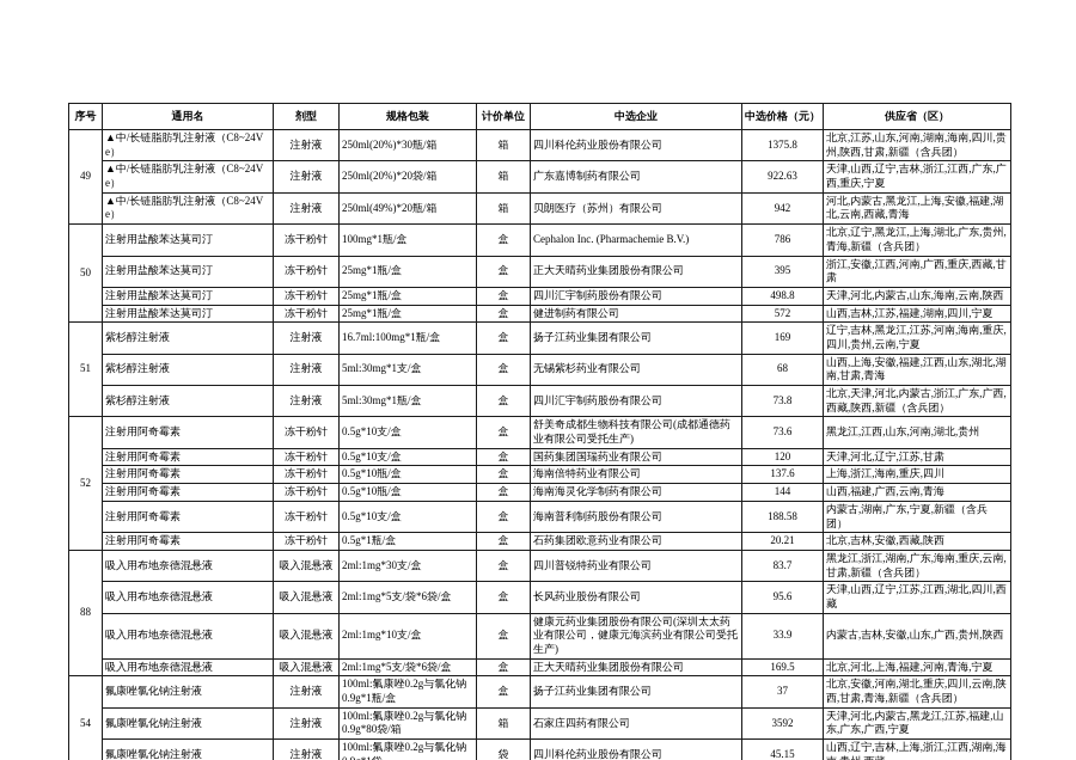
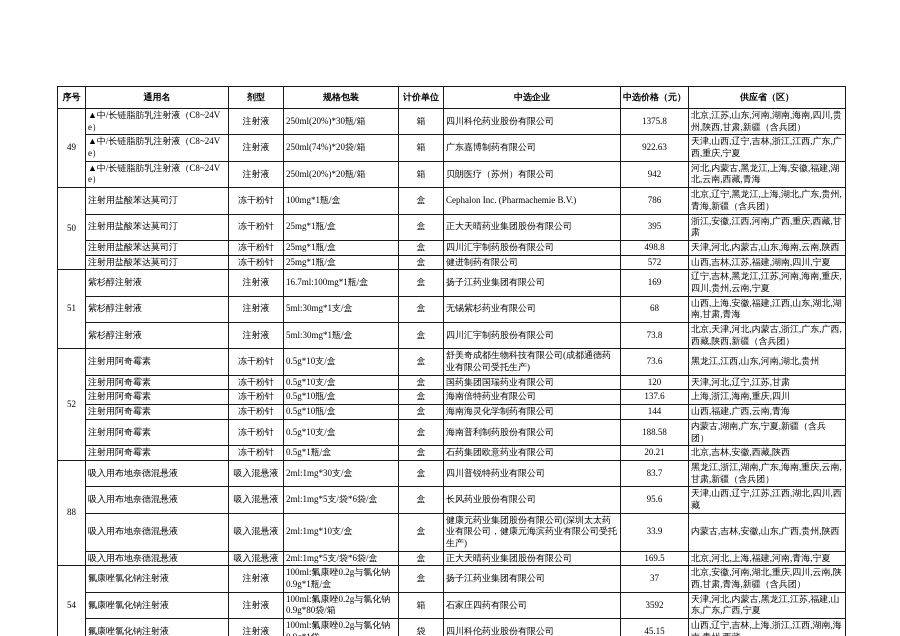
  序号	通用名	剂型	规格包装	计价单位	中选企业	中选价格（元）	供应省（区）
  49	▲中/长链脂肪乳注射液（C8~24Ve）	注射液	250ml(20%)*30瓶/箱	箱	四川科伦药业股份有限公司	1375.8	北京,江苏,山东,河南,湖南,海南,四川,贵州,陕西,甘肃,新疆（含兵团）
- ▲中/长链脂肪乳注射液（C8~24Ve）	注射液	250ml(20%)*20袋/箱	箱	广东嘉博制药有限公司	922.63	天津,山西,辽宁,吉林,浙江,江西,广东,广西,重庆,宁夏
+ ▲中/长链脂肪乳注射液（C8~24Ve）	注射液	250ml(74%)*20袋/箱	箱	广东嘉博制药有限公司	922.63	天津,山西,辽宁,吉林,浙江,江西,广东,广西,重庆,宁夏
- ▲中/长链脂肪乳注射液（C8~24Ve）	注射液	250ml(49%)*20瓶/箱	箱	贝朗医疗（苏州）有限公司	942	河北,内蒙古,黑龙江,上海,安徽,福建,湖北,云南,西藏,青海
+ ▲中/长链脂肪乳注射液（C8~24Ve）	注射液	250ml(20%)*20瓶/箱	箱	贝朗医疗（苏州）有限公司	942	河北,内蒙古,黑龙江,上海,安徽,福建,湖北,云南,西藏,青海
  50	注射用盐酸苯达莫司汀	冻干粉针	100mg*1瓶/盒	盒	Cephalon Inc. (Pharmachemie B.V.)	786	北京,辽宁,黑龙江,上海,湖北,广东,贵州,青海,新疆（含兵团）
  注射用盐酸苯达莫司汀	冻干粉针	25mg*1瓶/盒	盒	正大天晴药业集团股份有限公司	395	浙江,安徽,江西,河南,广西,重庆,西藏,甘肃
  注射用盐酸苯达莫司汀	冻干粉针	25mg*1瓶/盒	盒	四川汇宇制药股份有限公司	498.8	天津,河北,内蒙古,山东,海南,云南,陕西
  注射用盐酸苯达莫司汀	冻干粉针	25mg*1瓶/盒	盒	健进制药有限公司	572	山西,吉林,江苏,福建,湖南,四川,宁夏
  51	紫杉醇注射液	注射液	16.7ml:100mg*1瓶/盒	盒	扬子江药业集团有限公司	169	辽宁,吉林,黑龙江,江苏,河南,海南,重庆,四川,贵州,云南,宁夏
  紫杉醇注射液	注射液	5ml:30mg*1支/盒	盒	无锡紫杉药业有限公司	68	山西,上海,安徽,福建,江西,山东,湖北,湖南,甘肃,青海
  紫杉醇注射液	注射液	5ml:30mg*1瓶/盒	盒	四川汇宇制药股份有限公司	73.8	北京,天津,河北,内蒙古,浙江,广东,广西,西藏,陕西,新疆（含兵团）
  52	注射用阿奇霉素	冻干粉针	0.5g*10支/盒	盒	舒美奇成都生物科技有限公司(成都通德药业有限公司受托生产)	73.6	黑龙江,江西,山东,河南,湖北,贵州
  注射用阿奇霉素	冻干粉针	0.5g*10支/盒	盒	国药集团国瑞药业有限公司	120	天津,河北,辽宁,江苏,甘肃
  注射用阿奇霉素	冻干粉针	0.5g*10瓶/盒	盒	海南倍特药业有限公司	137.6	上海,浙江,海南,重庆,四川
  注射用阿奇霉素	冻干粉针	0.5g*10瓶/盒	盒	海南海灵化学制药有限公司	144	山西,福建,广西,云南,青海
  注射用阿奇霉素	冻干粉针	0.5g*10支/盒	盒	海南普利制药股份有限公司	188.58	内蒙古,湖南,广东,宁夏,新疆（含兵团）
  注射用阿奇霉素	冻干粉针	0.5g*1瓶/盒	盒	石药集团欧意药业有限公司	20.21	北京,吉林,安徽,西藏,陕西
  88	吸入用布地奈德混悬液	吸入混悬液	2ml:1mg*30支/盒	盒	四川普锐特药业有限公司	83.7	黑龙江,浙江,湖南,广东,海南,重庆,云南,甘肃,新疆（含兵团）
  吸入用布地奈德混悬液	吸入混悬液	2ml:1mg*5支/袋*6袋/盒	盒	长风药业股份有限公司	95.6	天津,山西,辽宁,江苏,江西,湖北,四川,西藏
  吸入用布地奈德混悬液	吸入混悬液	2ml:1mg*10支/盒	盒	健康元药业集团股份有限公司(深圳太太药业有限公司，健康元海滨药业有限公司受托生产)	33.9	内蒙古,吉林,安徽,山东,广西,贵州,陕西
  吸入用布地奈德混悬液	吸入混悬液	2ml:1mg*5支/袋*6袋/盒	盒	正大天晴药业集团股份有限公司	169.5	北京,河北,上海,福建,河南,青海,宁夏
  54	氟康唑氯化钠注射液	注射液	100ml:氟康唑0.2g与氯化钠0.9g*1瓶/盒	盒	扬子江药业集团有限公司	37	北京,安徽,河南,湖北,重庆,四川,云南,陕西,甘肃,青海,新疆（含兵团）
  氟康唑氯化钠注射液	注射液	100ml:氟康唑0.2g与氯化钠0.9g*80袋/箱	箱	石家庄四药有限公司	3592	天津,河北,内蒙古,黑龙江,江苏,福建,山东,广东,广西,宁夏
  氟康唑氯化钠注射液	注射液	100ml:氟康唑0.2g与氯化钠	袋	四川科伦药业股份有限公司	45.15	山西,辽宁,吉林,上海,浙江,江西,湖南,海
